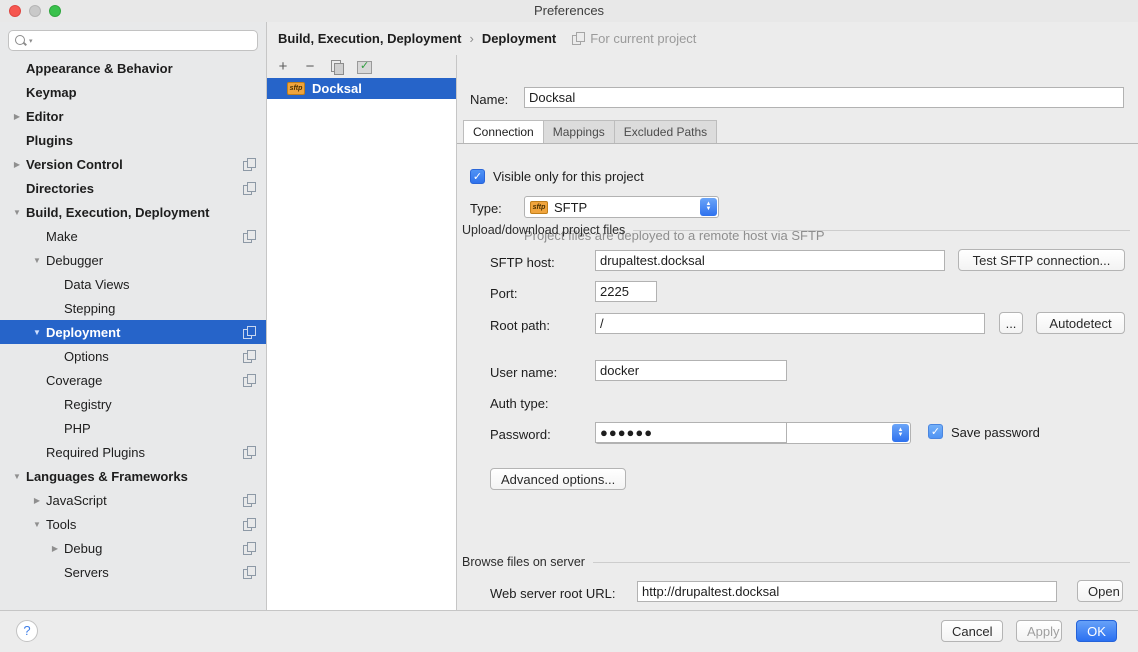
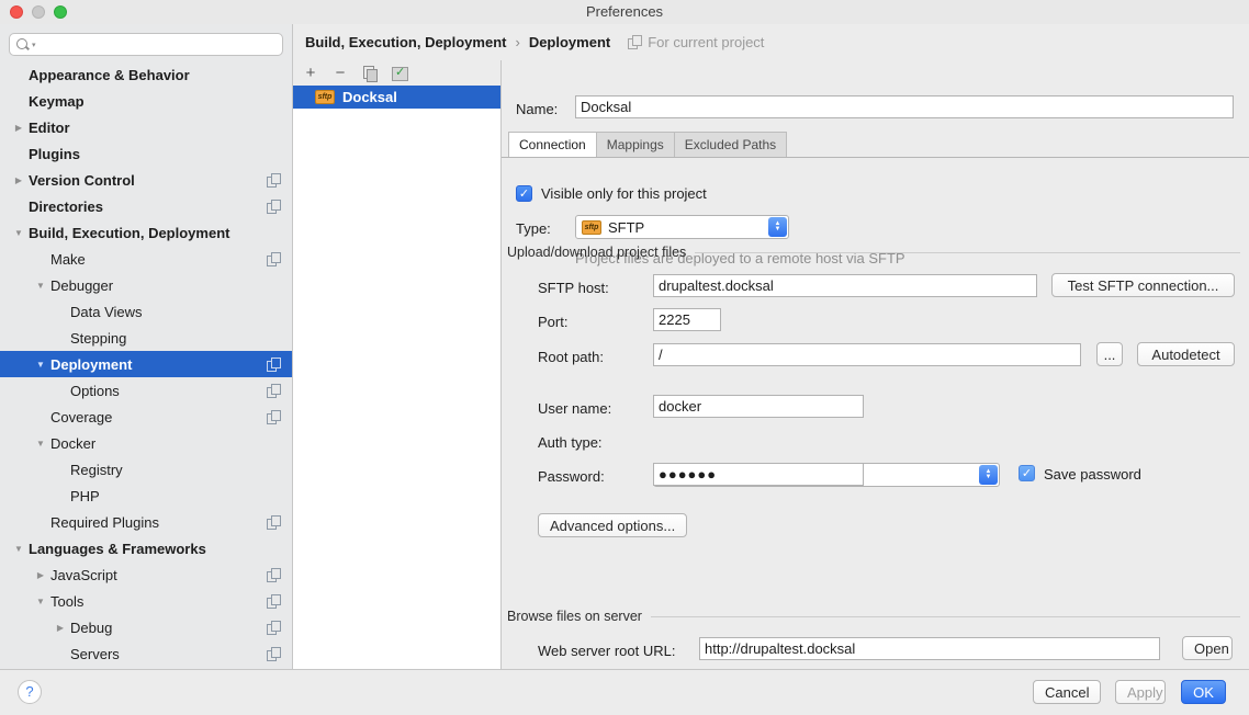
  Preferences
  Appearance & Behavior
  Keymap
  Editor
  Plugins
  Version Control
  Directories
  Build, Execution, Deployment
  Make
  Debugger
  Data Views
  Stepping
  Deployment
  Options
  Coverage
+ Docker
  Registry
  PHP
  Required Plugins
  Languages & Frameworks
  JavaScript
  Tools
  Debug
  Servers
  Build, Execution, Deployment
  ›
  Deployment
  For current project
  +
  −
  Docksal
  Name:
  Docksal
  Connection
  Mappings
  Excluded Paths
  ✓
  Visible only for this project
  Type:
  SFTP
  Project files are deployed to a remote host via SFTP
  Upload/download project files
  SFTP host:
  drupaltest.docksal
  Test SFTP connection...
  Port:
  2225
  Root path:
  /
  ...
  Autodetect
  User name:
  docker
  Auth type:
  Password:
  ●●●●●●
  ✓
  Save password
  Advanced options...
  Browse files on server
  Web server root URL:
  http://drupaltest.docksal
  Open
  ?
  Cancel
  Apply
  OK
